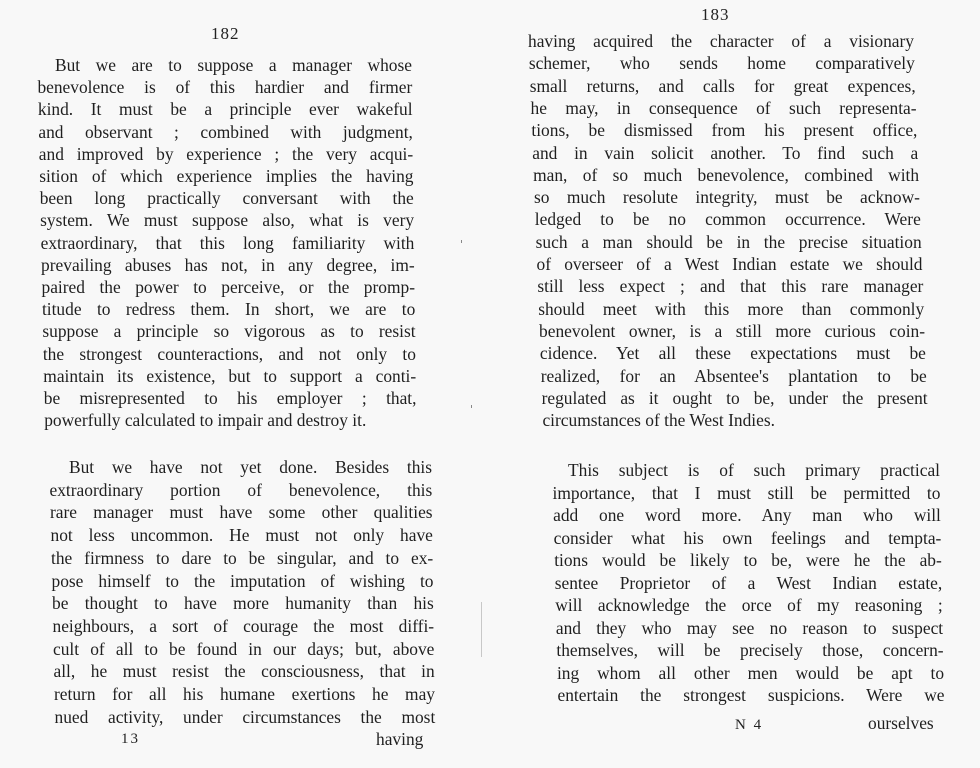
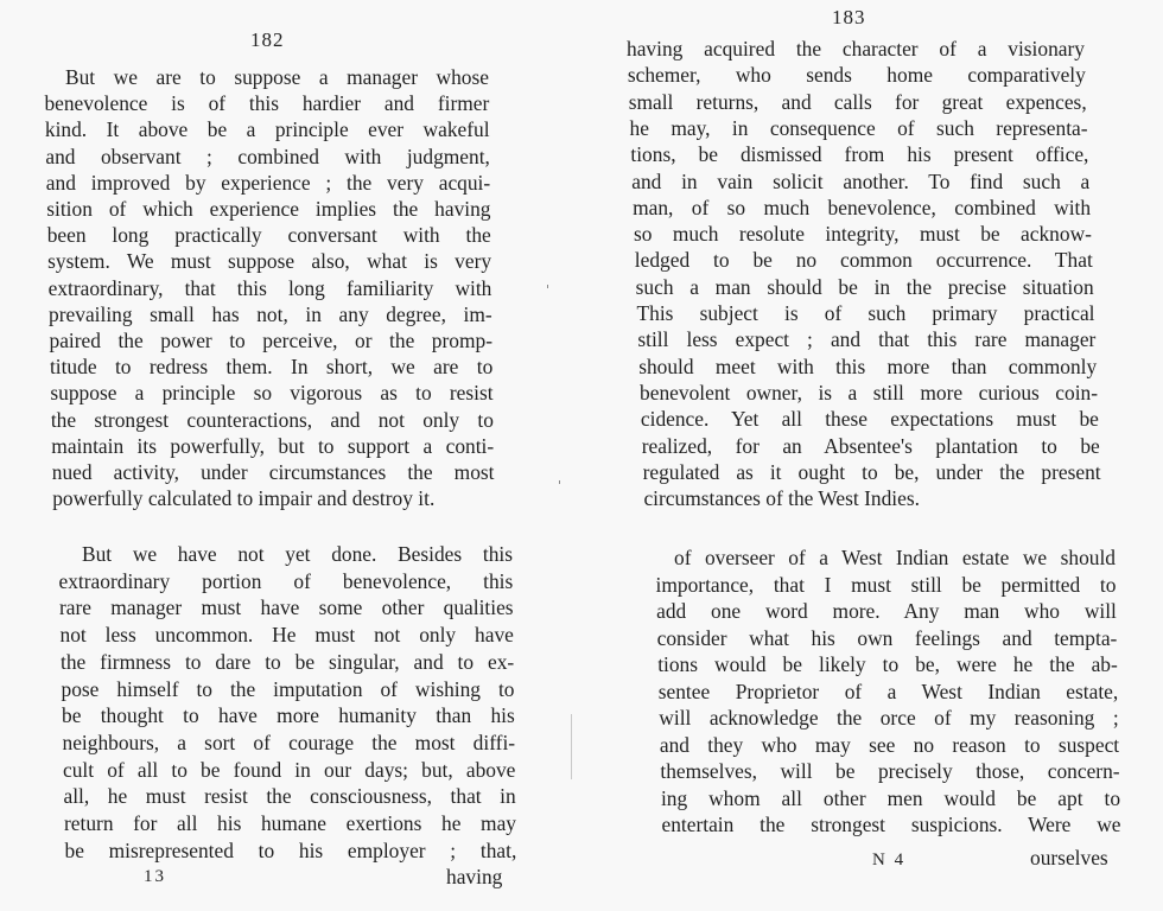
  182
  But we are to suppose a manager whose
  benevolence is of this hardier and firmer
- kind. It must be a principle ever wakeful
+ kind. It above be a principle ever wakeful
  and observant ; combined with judgment,
  and improved by experience ; the very acqui-
  sition of which experience implies the having
  been long practically conversant with the
  system. We must suppose also, what is very
  extraordinary, that this long familiarity with
- prevailing abuses has not, in any degree, im-
+ prevailing small has not, in any degree, im-
  paired the power to perceive, or the promp-
  titude to redress them. In short, we are to
  suppose a principle so vigorous as to resist
  the strongest counteractions, and not only to
- maintain its existence, but to support a conti-
+ maintain its powerfully, but to support a conti-
- be misrepresented to his employer ; that,
+ nued activity, under circumstances the most
  powerfully calculated to impair and destroy it.
  But we have not yet done. Besides this
  extraordinary portion of benevolence, this
  rare manager must have some other qualities
  not less uncommon. He must not only have
  the firmness to dare to be singular, and to ex-
  pose himself to the imputation of wishing to
  be thought to have more humanity than his
  neighbours, a sort of courage the most diffi-
  cult of all to be found in our days; but, above
  all, he must resist the consciousness, that in
  return for all his humane exertions he may
- nued activity, under circumstances the most
+ be misrepresented to his employer ; that,
  13
  having
  183
  having acquired the character of a visionary
  schemer, who sends home comparatively
  small returns, and calls for great expences,
  he may, in consequence of such representa-
  tions, be dismissed from his present office,
  and in vain solicit another. To find such a
  man, of so much benevolence, combined with
  so much resolute integrity, must be acknow-
- ledged to be no common occurrence. Were
+ ledged to be no common occurrence. That
  such a man should be in the precise situation
- of overseer of a West Indian estate we should
+ This subject is of such primary practical
  still less expect ; and that this rare manager
  should meet with this more than commonly
  benevolent owner, is a still more curious coin-
  cidence. Yet all these expectations must be
  realized, for an Absentee's plantation to be
  regulated as it ought to be, under the present
  circumstances of the West Indies.
- This subject is of such primary practical
+ of overseer of a West Indian estate we should
  importance, that I must still be permitted to
  add one word more. Any man who will
  consider what his own feelings and tempta-
  tions would be likely to be, were he the ab-
  sentee Proprietor of a West Indian estate,
  will acknowledge the orce of my reasoning ;
  and they who may see no reason to suspect
  themselves, will be precisely those, concern-
  ing whom all other men would be apt to
  entertain the strongest suspicions. Were we
  N 4
  ourselves
